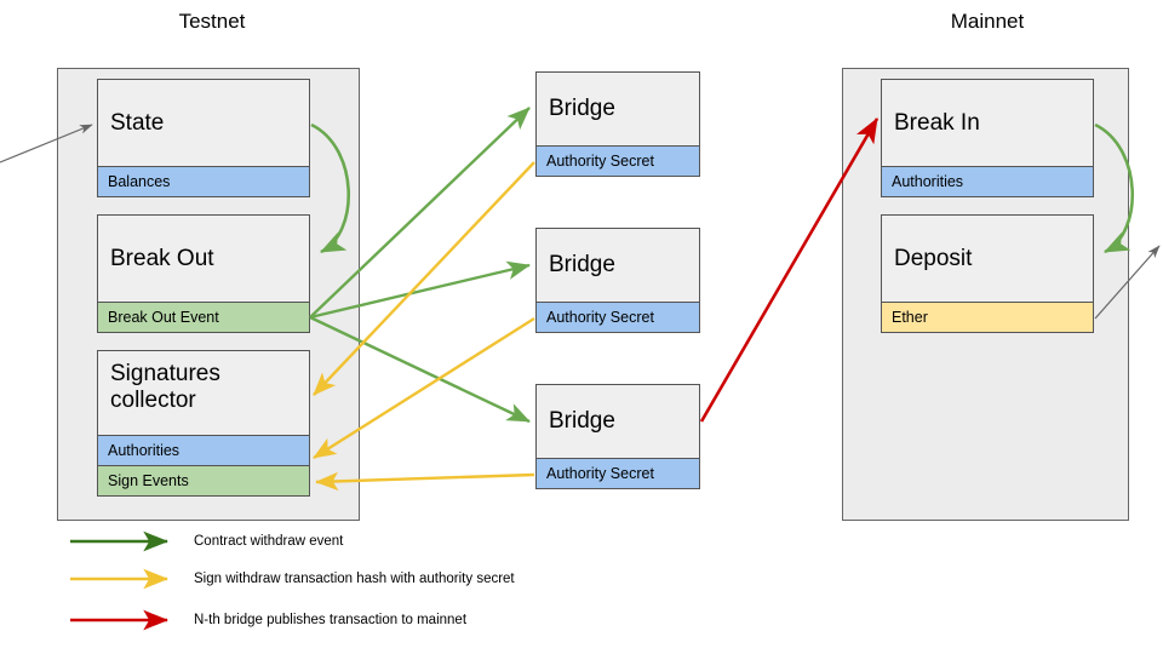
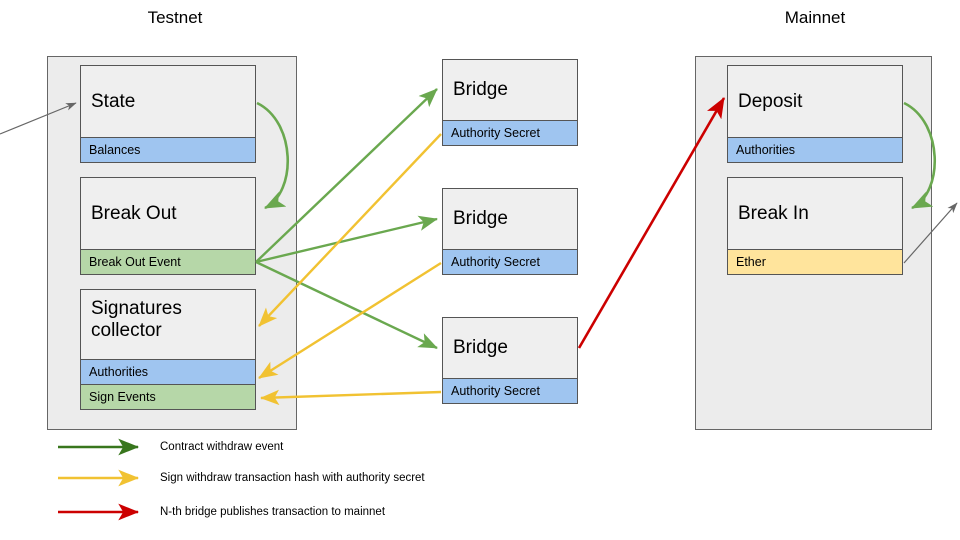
  Testnet
  Mainnet
  State
  Balances
  Break Out
  Break Out Event
  Signatures collector
  Authorities
  Sign Events
  Bridge
  Authority Secret
  Bridge
  Authority Secret
  Bridge
  Authority Secret
- Break In
+ Deposit
  Authorities
- Deposit
+ Break In
  Ether
  Contract withdraw event
  Sign withdraw transaction hash with authority secret
  N-th bridge publishes transaction to mainnet
